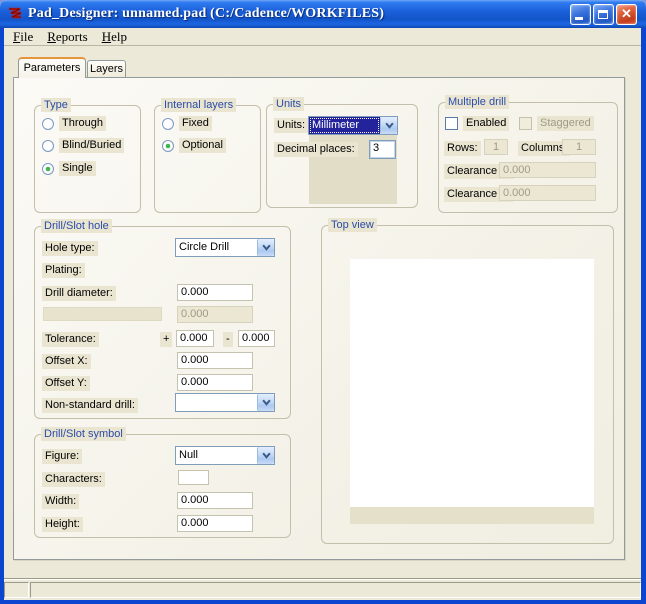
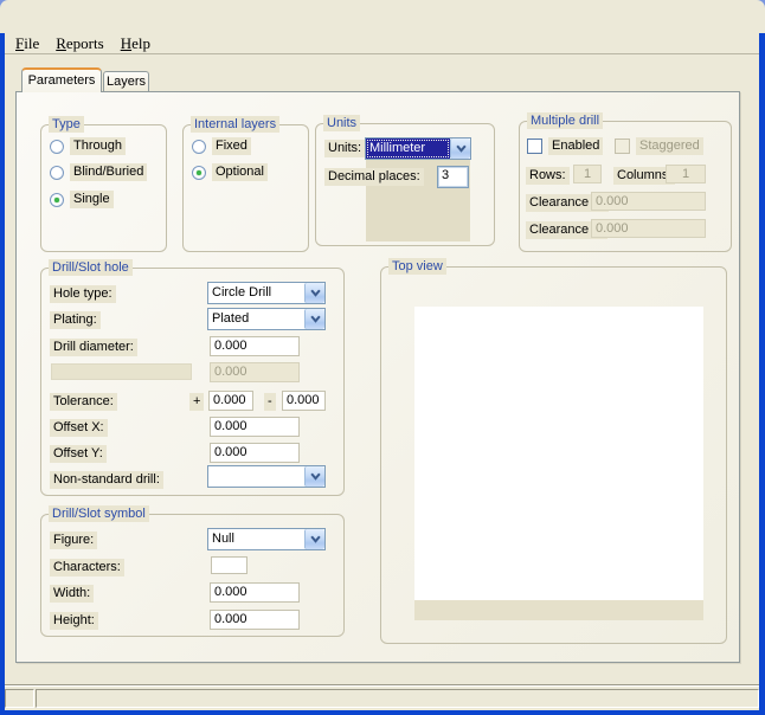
- Pad_Designer: unnamed.pad (C:/Cadence/WORKFILES)
- ✕
  File
  Reports
  Help
  Parameters
  Layers
  Type
  Through
  Blind/Buried
  Single
  Internal layers
  Fixed
  Optional
  Units
  Units:
  Millimeter
  Decimal places:
  3
  Multiple drill
  Enabled
  Staggered
  Rows:
  1
  Column
  1
  Clearance
  0.000
  Clearance
  0.000
  Drill/Slot hole
  Hole type:
  Circle Drill
  Plating:
+ Plated
  Drill diameter:
  0.000
  0.000
  Tolerance:
  +
  0.000
  -
  0.000
  Offset X:
  0.000
  Offset Y:
  0.000
  Non-standard drill:
  Drill/Slot symbol
  Figure:
  Null
  Characters:
  Width:
  0.000
  Height:
  0.000
  Top view
